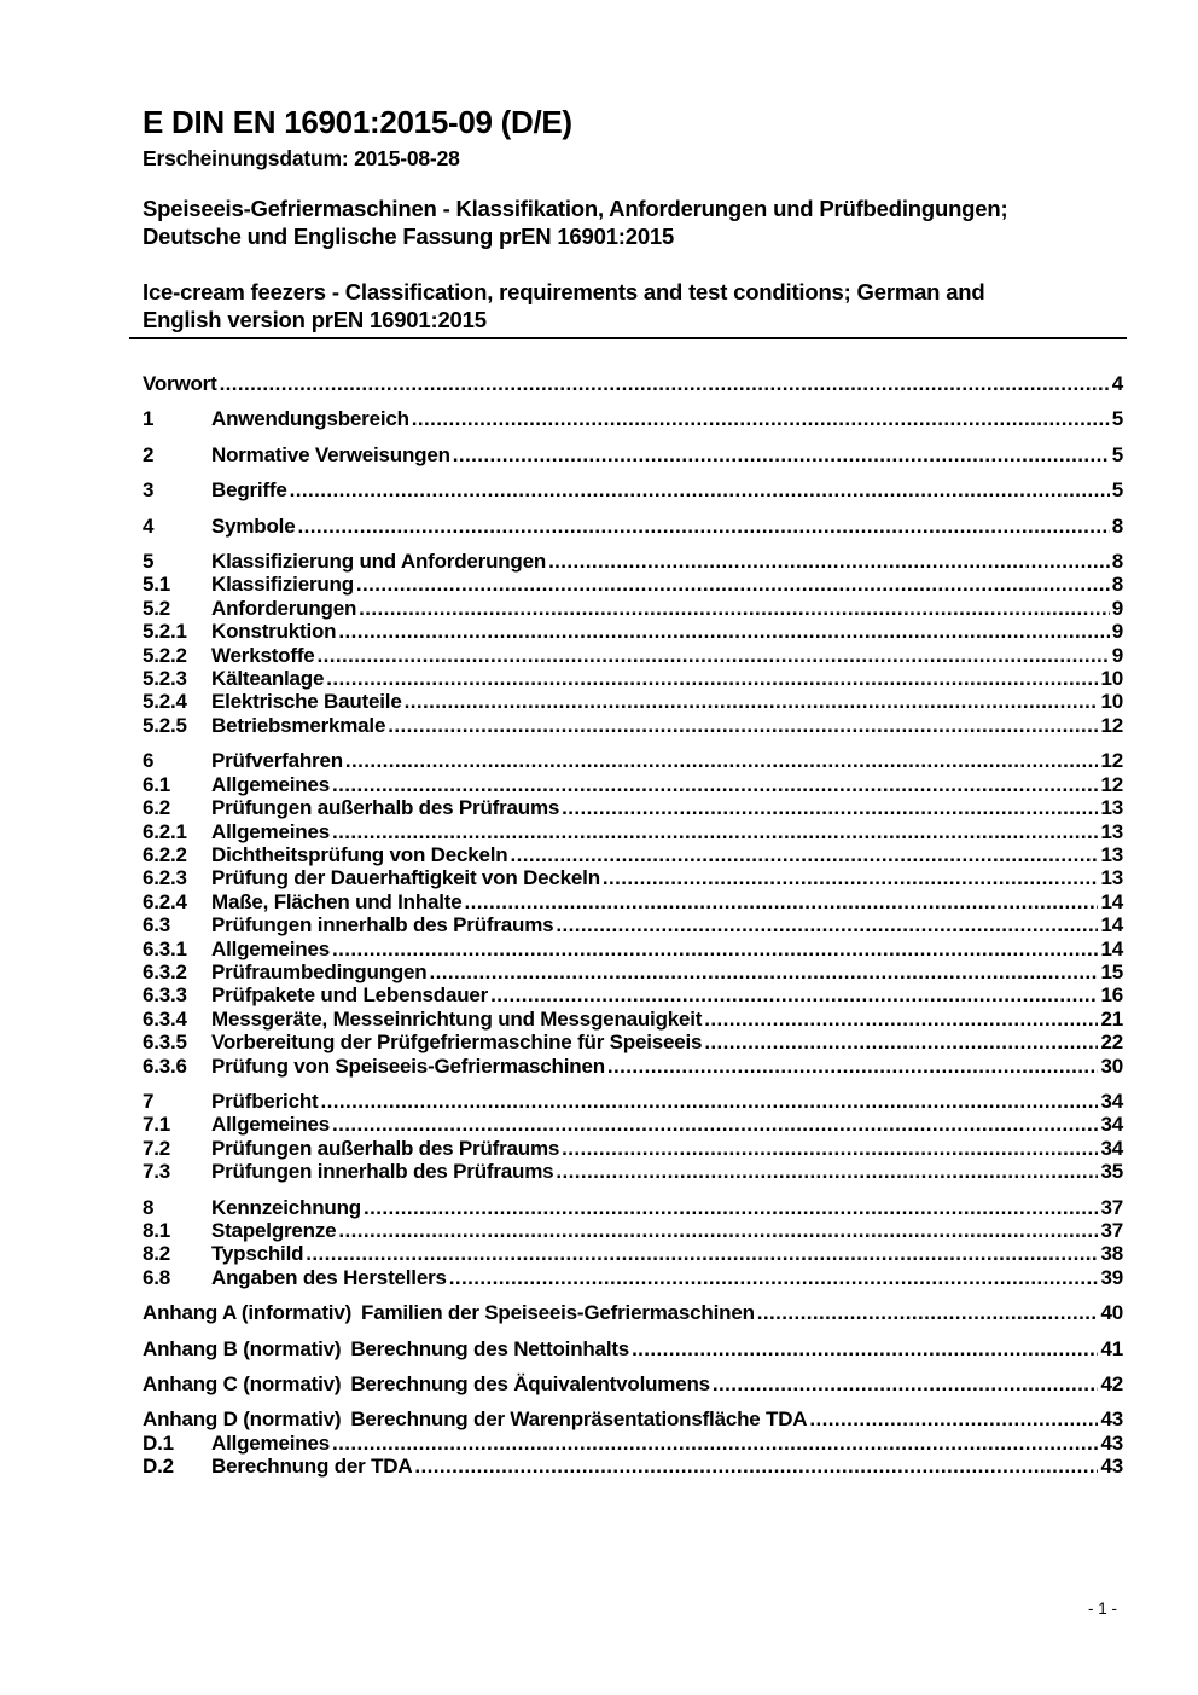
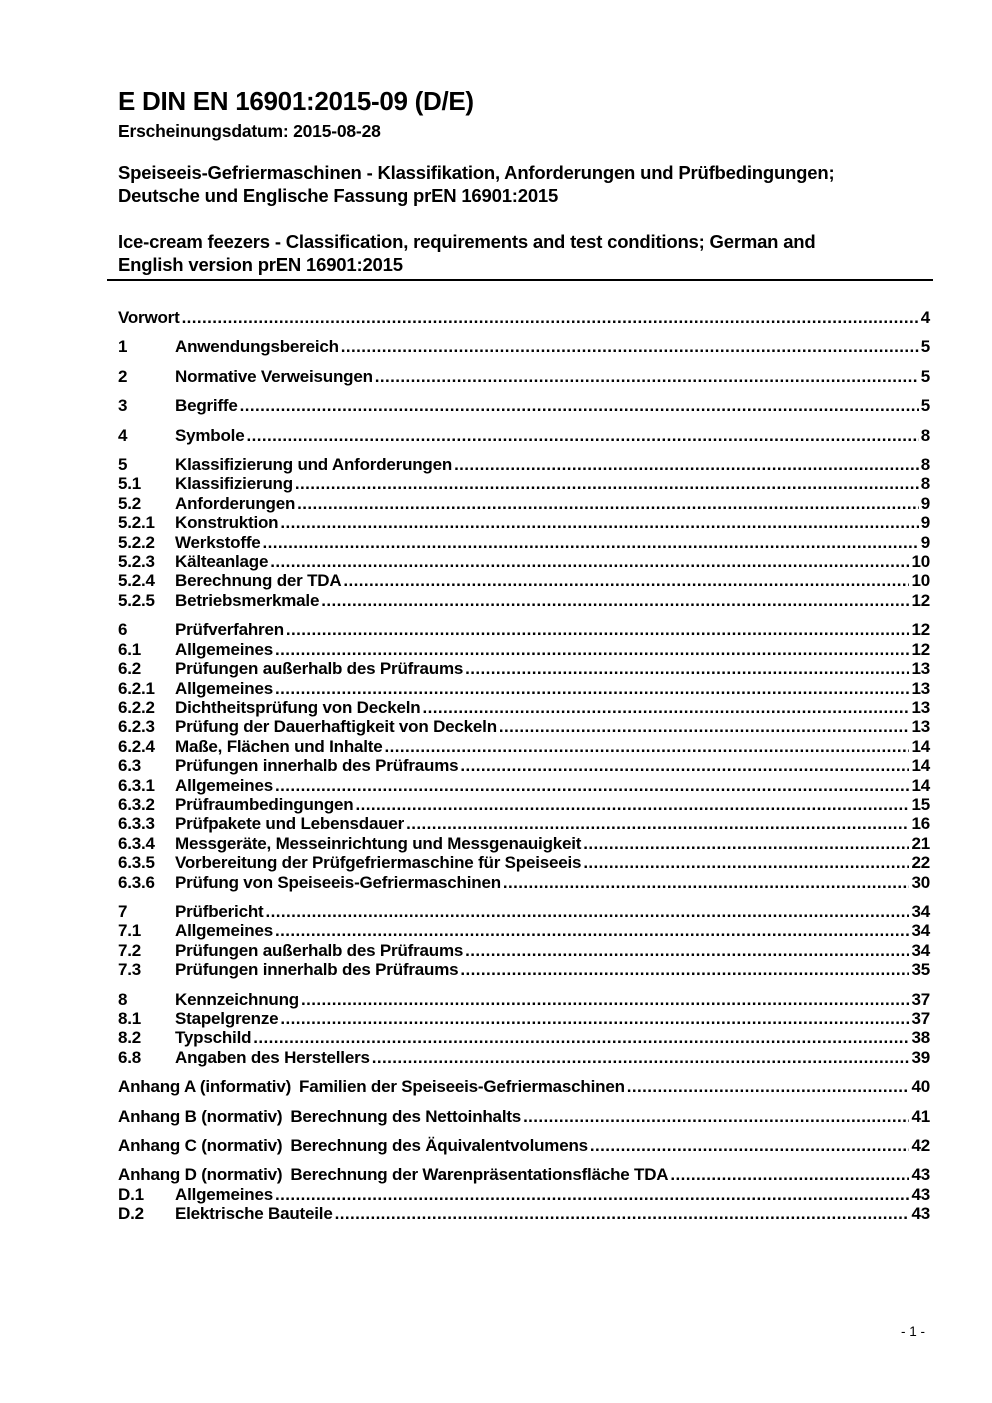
  E DIN EN 16901:2015-09 (D/E)
  Erscheinungsdatum: 2015-08-28
  Speiseeis-Gefriermaschinen - Klassifikation, Anforderungen und Prüfbedingungen;
  Deutsche und Englische Fassung prEN 16901:2015
  Ice-cream feezers - Classification, requirements and test conditions; German and
  English version prEN 16901:2015
  Vorwort
  4
  1
  Anwendungsbereich
  5
  2
  Normative Verweisungen
  5
  3
  Begriffe
  5
  4
  Symbole
  8
  5
  Klassifizierung und Anforderungen
  8
  5.1
  Klassifizierung
  8
  5.2
  Anforderungen
  9
  5.2.1
  Konstruktion
  9
  5.2.2
  Werkstoffe
  9
  5.2.3
  Kälteanlage
  10
  5.2.4
- Elektrische Bauteile
+ Berechnung der TDA
  10
  5.2.5
  Betriebsmerkmale
  12
  6
  Prüfverfahren
  12
  6.1
  Allgemeines
  12
  6.2
  Prüfungen außerhalb des Prüfraums
  13
  6.2.1
  Allgemeines
  13
  6.2.2
  Dichtheitsprüfung von Deckeln
  13
  6.2.3
  Prüfung der Dauerhaftigkeit von Deckeln
  13
  6.2.4
  Maße, Flächen und Inhalte
  14
  6.3
  Prüfungen innerhalb des Prüfraums
  14
  6.3.1
  Allgemeines
  14
  6.3.2
  Prüfraumbedingungen
  15
  6.3.3
  Prüfpakete und Lebensdauer
  16
  6.3.4
  Messgeräte, Messeinrichtung und Messgenauigkeit
  21
  6.3.5
  Vorbereitung der Prüfgefriermaschine für Speiseeis
  22
  6.3.6
  Prüfung von Speiseeis-Gefriermaschinen
  30
  7
  Prüfbericht
  34
  7.1
  Allgemeines
  34
  7.2
  Prüfungen außerhalb des Prüfraums
  34
  7.3
  Prüfungen innerhalb des Prüfraums
  35
  8
  Kennzeichnung
  37
  8.1
  Stapelgrenze
  37
  8.2
  Typschild
  38
  6.8
  Angaben des Herstellers
  39
  Anhang A (informativ)
  Familien der Speiseeis-Gefriermaschinen
  40
  Anhang B (normativ)
  Berechnung des Nettoinhalts
  41
  Anhang C (normativ)
  Berechnung des Äquivalentvolumens
  42
  Anhang D (normativ)
  Berechnung der Warenpräsentationsfläche TDA
  43
  D.1
  Allgemeines
  43
  D.2
- Berechnung der TDA
+ Elektrische Bauteile
  43
  - 1 -
